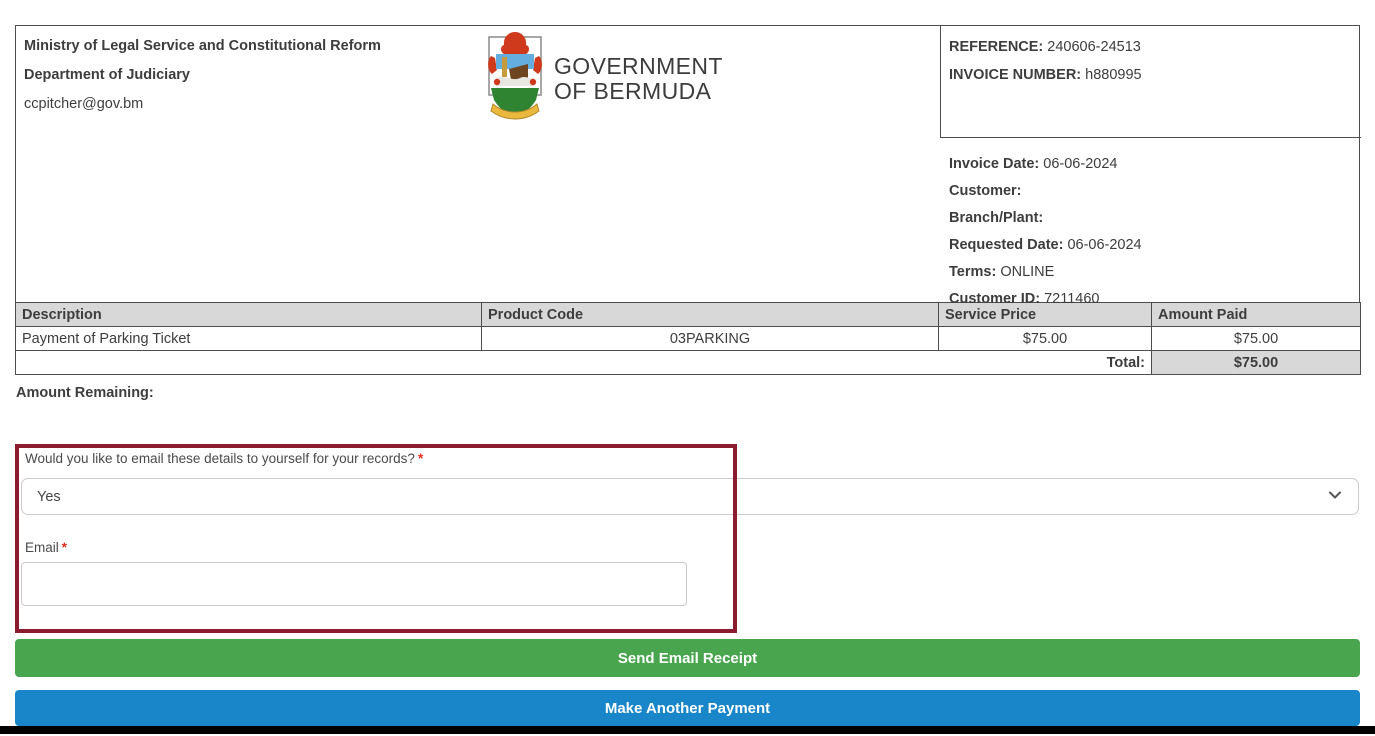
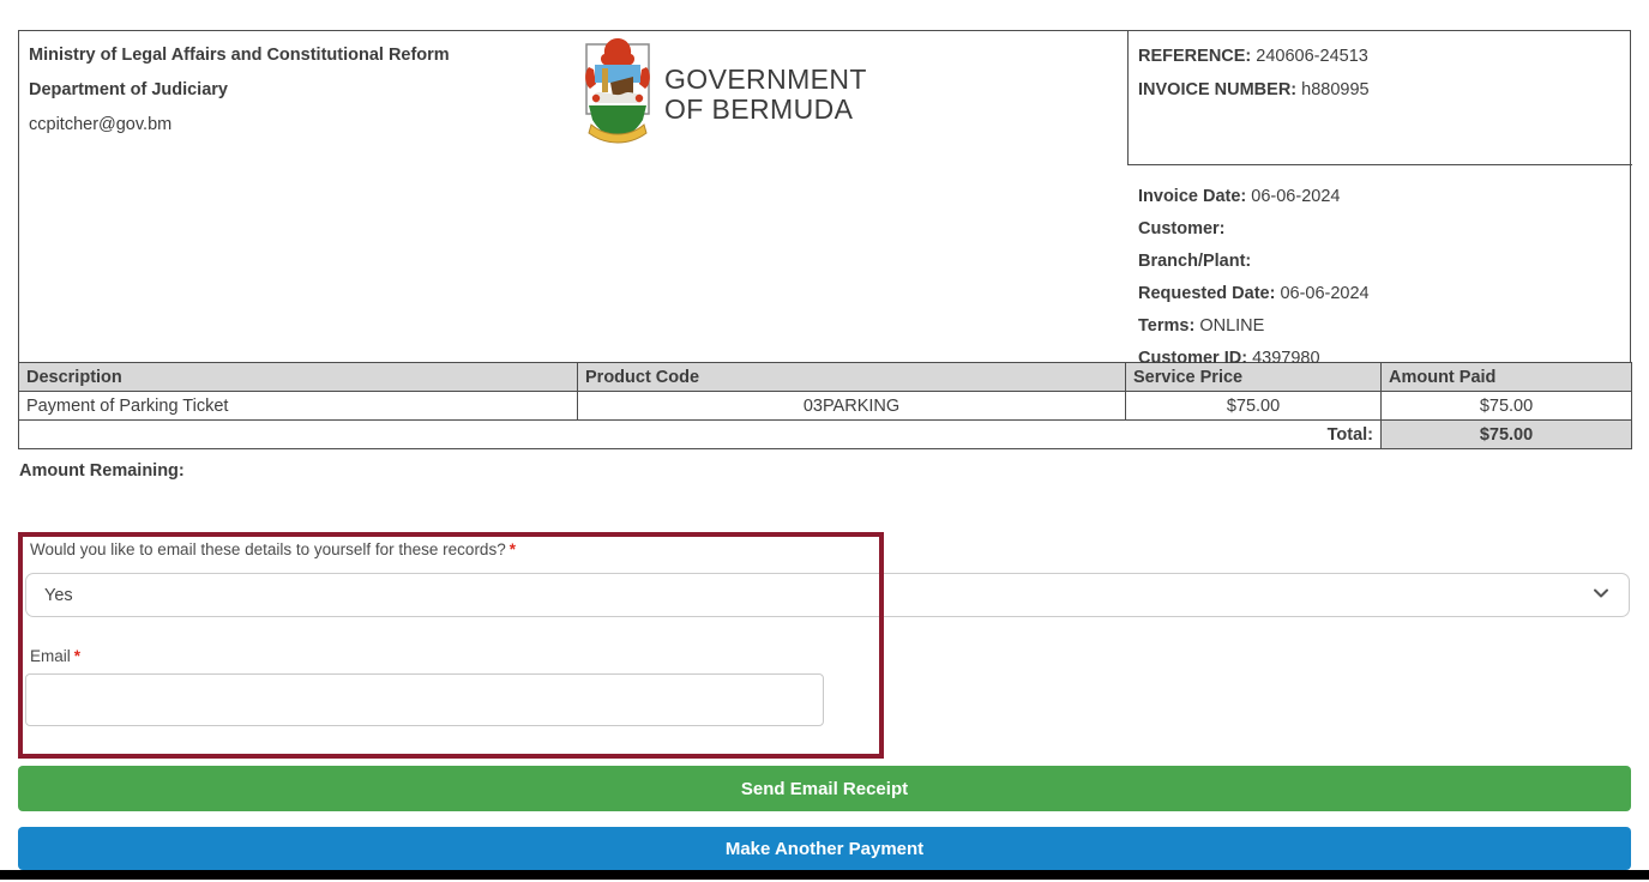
- Ministry of Legal Service and Constitutional Reform
+ Ministry of Legal Affairs and Constitutional Reform
  Department of Judiciary
  ccpitcher@gov.bm
  GOVERNMENT
  OF BERMUDA
  REFERENCE: 240606-24513
  INVOICE NUMBER: h880995
  Invoice Date: 06-06-2024
  Customer:
  Branch/Plant:
  Requested Date: 06-06-2024
  Terms: ONLINE
- Customer ID: 7211460
+ Customer ID: 4397980
  Description	Product Code	Service Price	Amount Paid
  Payment of Parking Ticket	03PARKING	$75.00	$75.00
  Total:	$75.00
  Amount Remaining:
- Would you like to email these details to yourself for your records? *
+ Would you like to email these details to yourself for these records? *
  Yes
  Email *
  Send Email Receipt
  Make Another Payment
